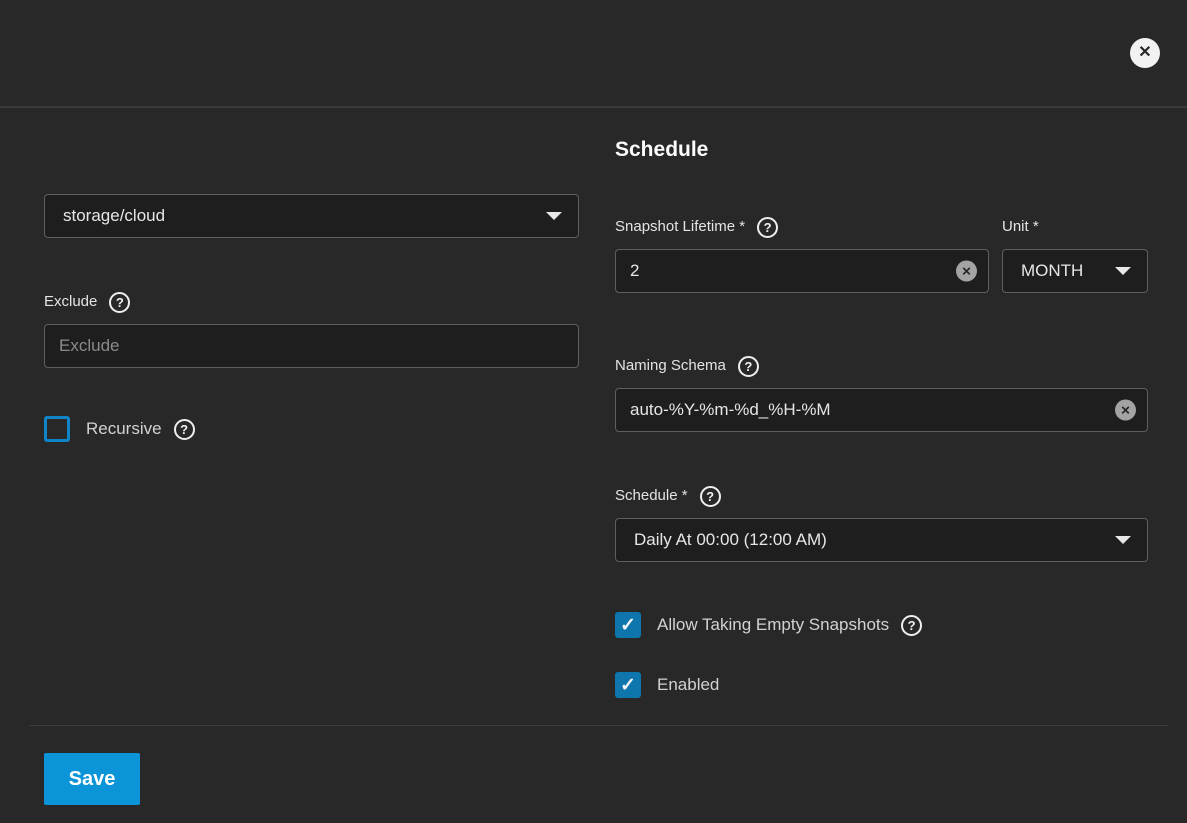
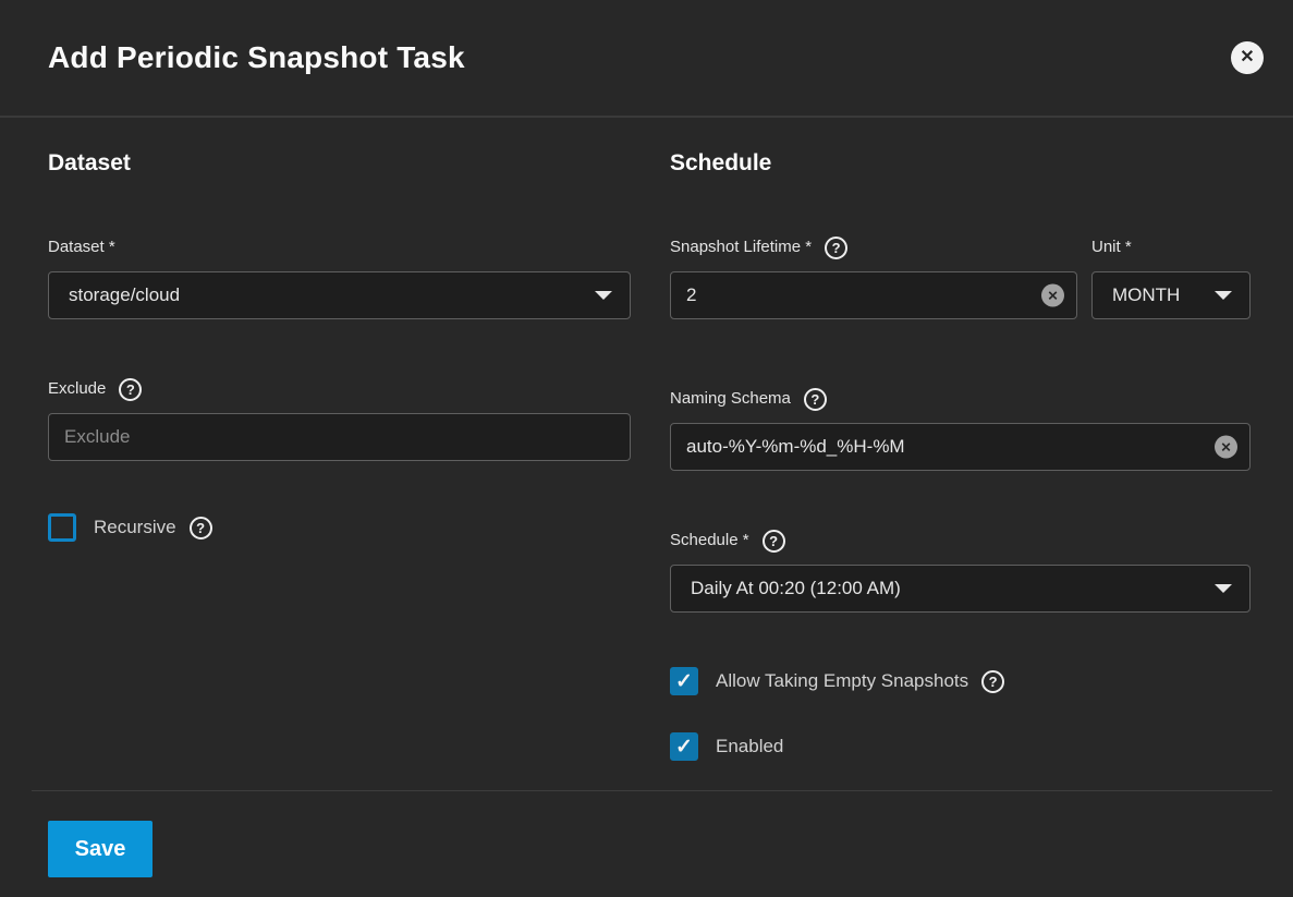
+ Add Periodic Snapshot Task
  ✕
+ Dataset
+ Dataset *
  storage/cloud
  Exclude
  ?
  Exclude
  Recursive
  ?
  Schedule
  Snapshot Lifetime *
  ?
  2
  ✕
  Unit *
  MONTH
  Naming Schema
  ?
  auto-%Y-%m-%d_%H-%M
  ✕
  Schedule *
  ?
- Daily At 00:00 (12:00 AM)
+ Daily At 00:20 (12:00 AM)
  ✓
  Allow Taking Empty Snapshots
  ?
  ✓
  Enabled
  Save
